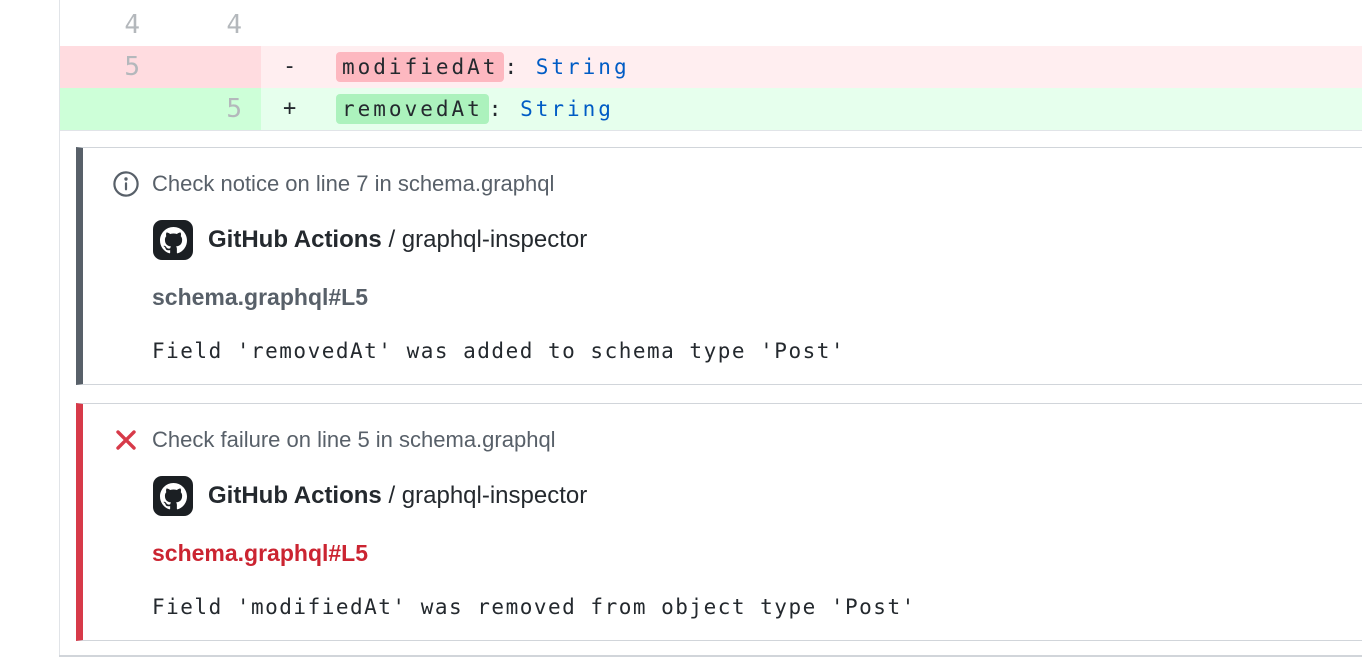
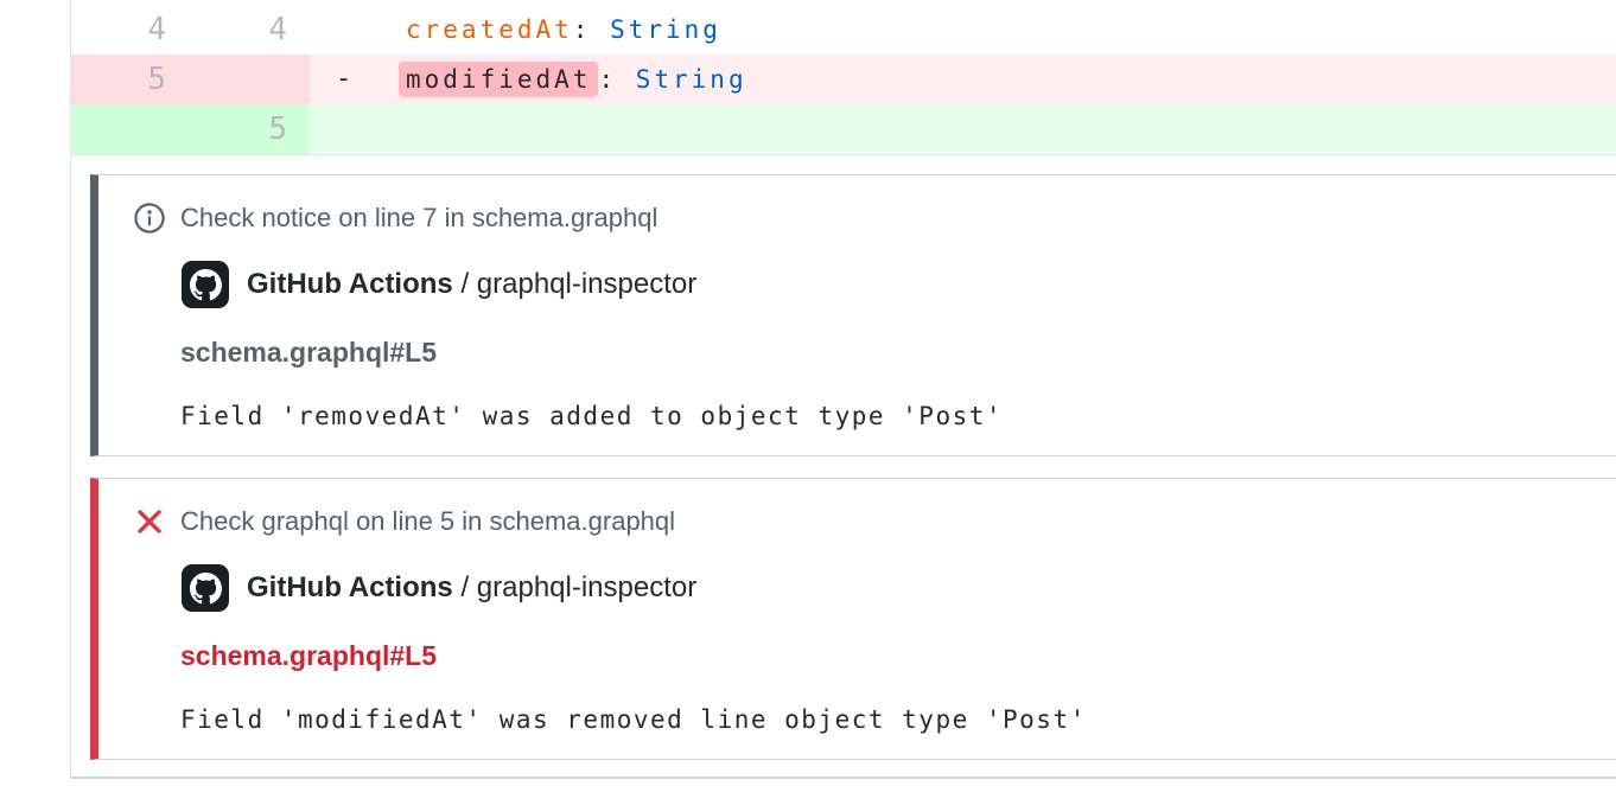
  4
  4
+ createdAt: String
  5
  -
  modifiedAt : String
  5
- +
- removedAt : String
  Check notice on line 7 in schema.graphql
  GitHub Actions / graphql-inspector
  schema.graphql#L5
- Field 'removedAt' was added to schema type 'Post'
+ Field 'removedAt' was added to object type 'Post'
- Check failure on line 5 in schema.graphql
+ Check graphql on line 5 in schema.graphql
  GitHub Actions / graphql-inspector
  schema.graphql#L5
- Field 'modifiedAt' was removed from object type 'Post'
+ Field 'modifiedAt' was removed line object type 'Post'
